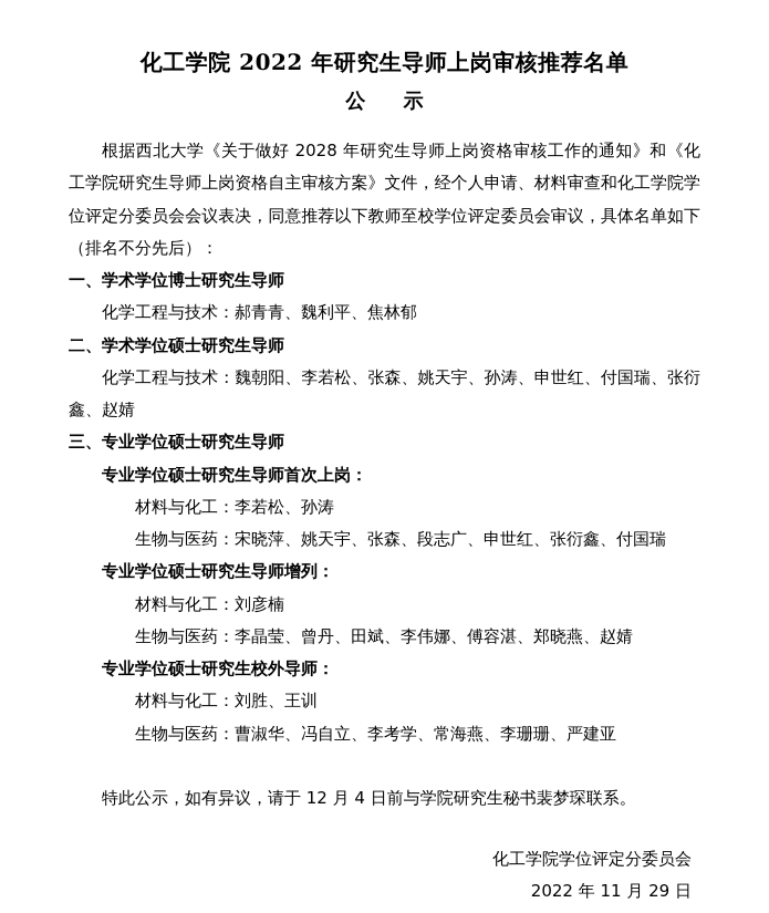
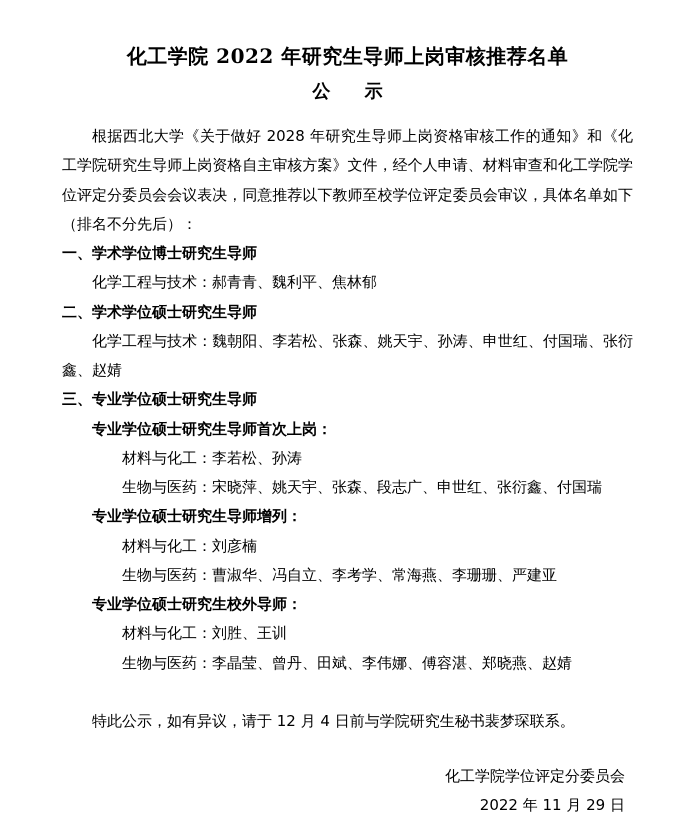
  化工学院 2022 年研究生导师上岗审核推荐名单
  公 示
  根据西北大学《关于做好 2028 年研究生导师上岗资格审核工作的通知》和《化工学院研究生导师上岗资格自主审核方案》文件，经个人申请、材料审查和化工学院学位评定分委员会会议表决，同意推荐以下教师至校学位评定委员会审议，具体名单如下（排名不分先后）：
  一、学术学位博士研究生导师
  化学工程与技术：郝青青、魏利平、焦林郁
  二、学术学位硕士研究生导师
  化学工程与技术：魏朝阳、李若松、张森、姚天宇、孙涛、申世红、付国瑞、张衍鑫、赵婧
  三、专业学位硕士研究生导师
  专业学位硕士研究生导师首次上岗：
  材料与化工：李若松、孙涛
  生物与医药：宋晓萍、姚天宇、张森、段志广、申世红、张衍鑫、付国瑞
  专业学位硕士研究生导师增列：
  材料与化工：刘彦楠
- 生物与医药：李晶莹、曾丹、田斌、李伟娜、傅容湛、郑晓燕、赵婧
+ 生物与医药：曹淑华、冯自立、李考学、常海燕、李珊珊、严建亚
  专业学位硕士研究生校外导师：
  材料与化工：刘胜、王训
- 生物与医药：曹淑华、冯自立、李考学、常海燕、李珊珊、严建亚
+ 生物与医药：李晶莹、曾丹、田斌、李伟娜、傅容湛、郑晓燕、赵婧
  特此公示，如有异议，请于 12 月 4 日前与学院研究生秘书裴梦琛联系。
  化工学院学位评定分委员会
  2022 年 11 月 29 日
